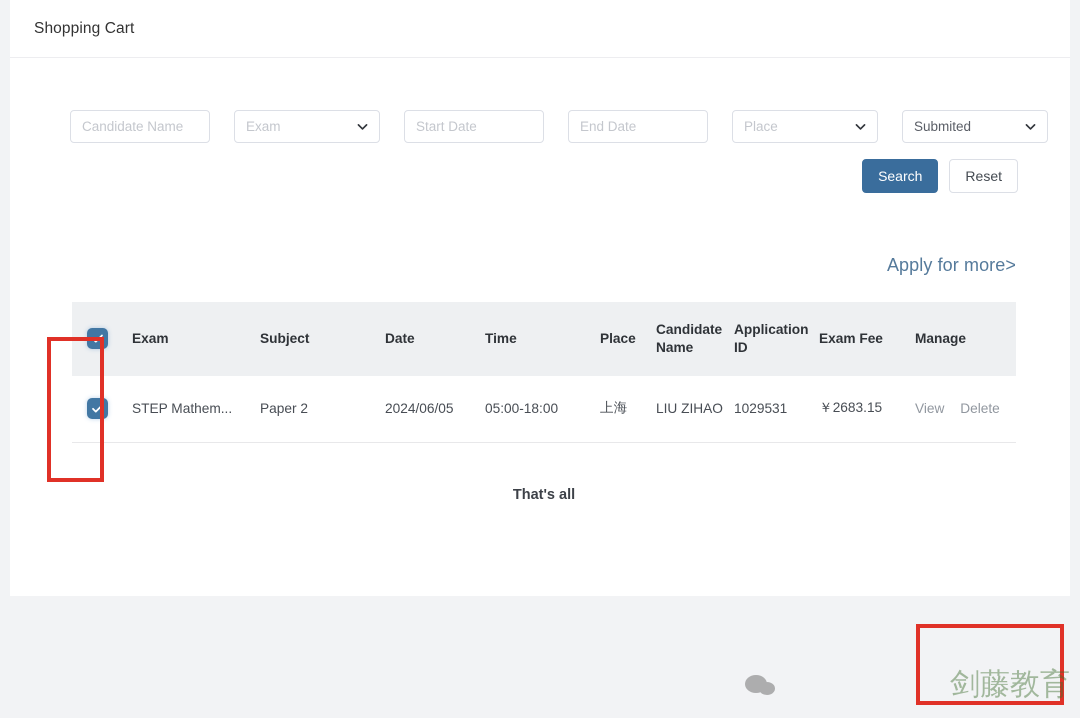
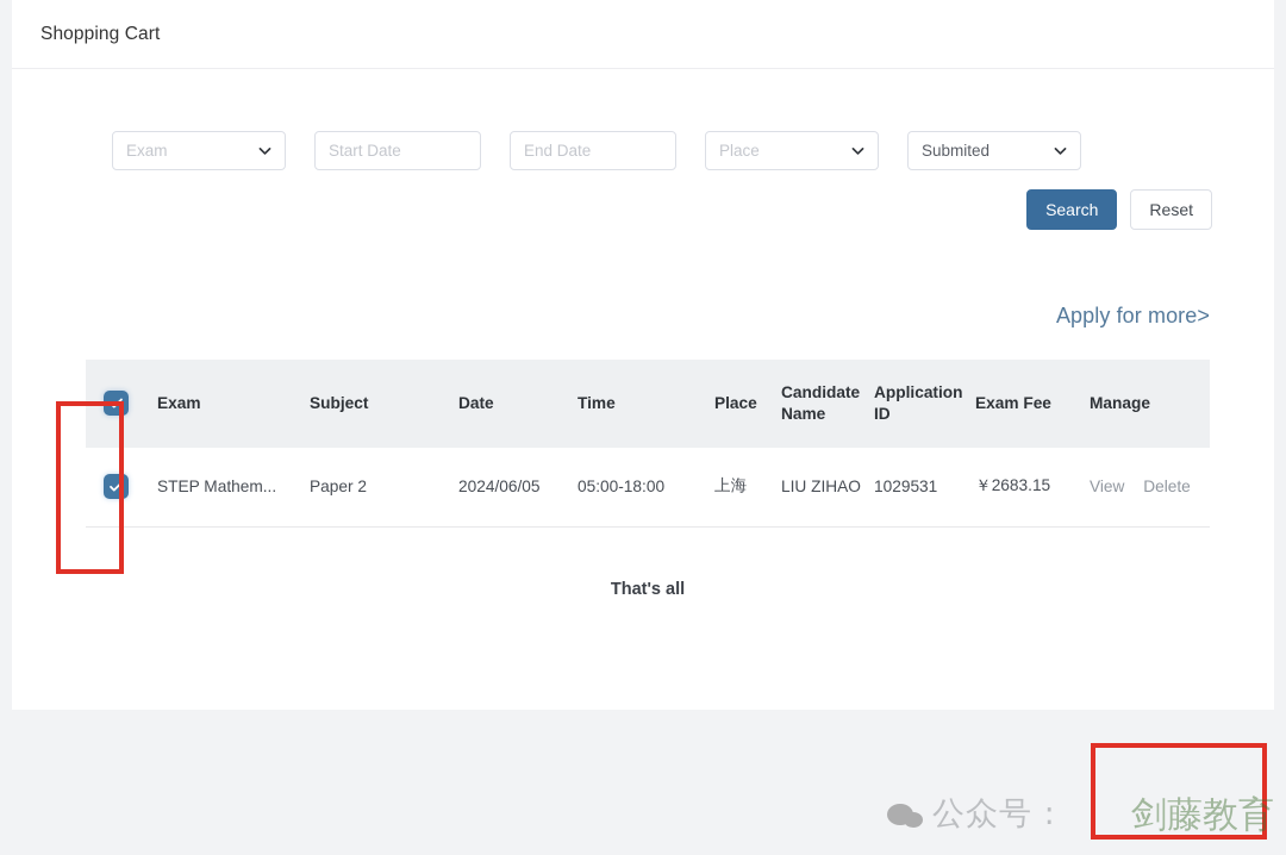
  Shopping Cart
- Candidate Name
  Exam
  Start Date
  End Date
  Place
  Submited
  Search
  Reset
  Apply for more>
  	Exam	Subject	Date	Time	Place	Candidate Name	Application ID	Exam Fee	Manage
  	STEP Mathem...	Paper 2	2024/06/05	05:00-18:00	上海	LIU ZIHAO	1029531	￥2683.15	View Delete
  That's all
+ 公众号 :
  剑藤教育
